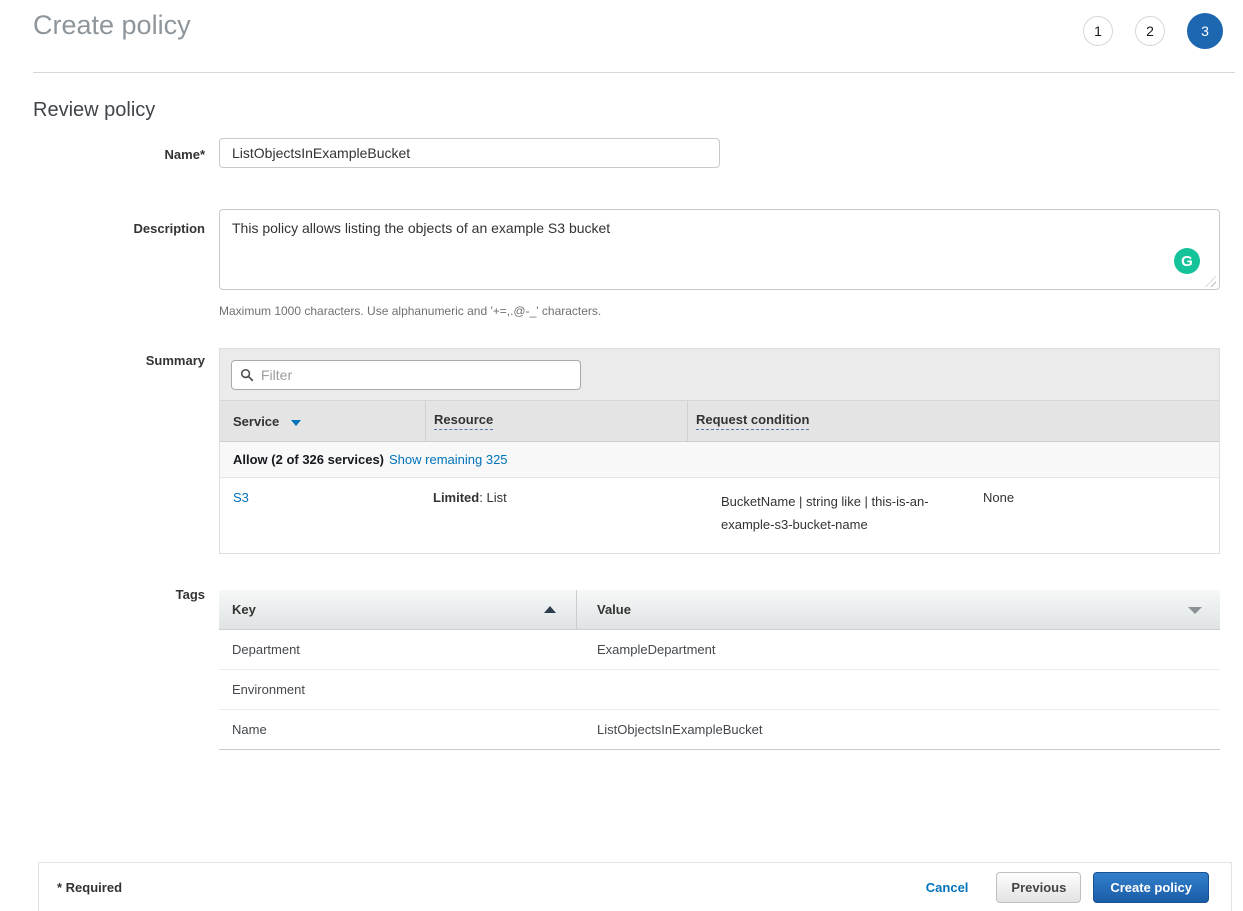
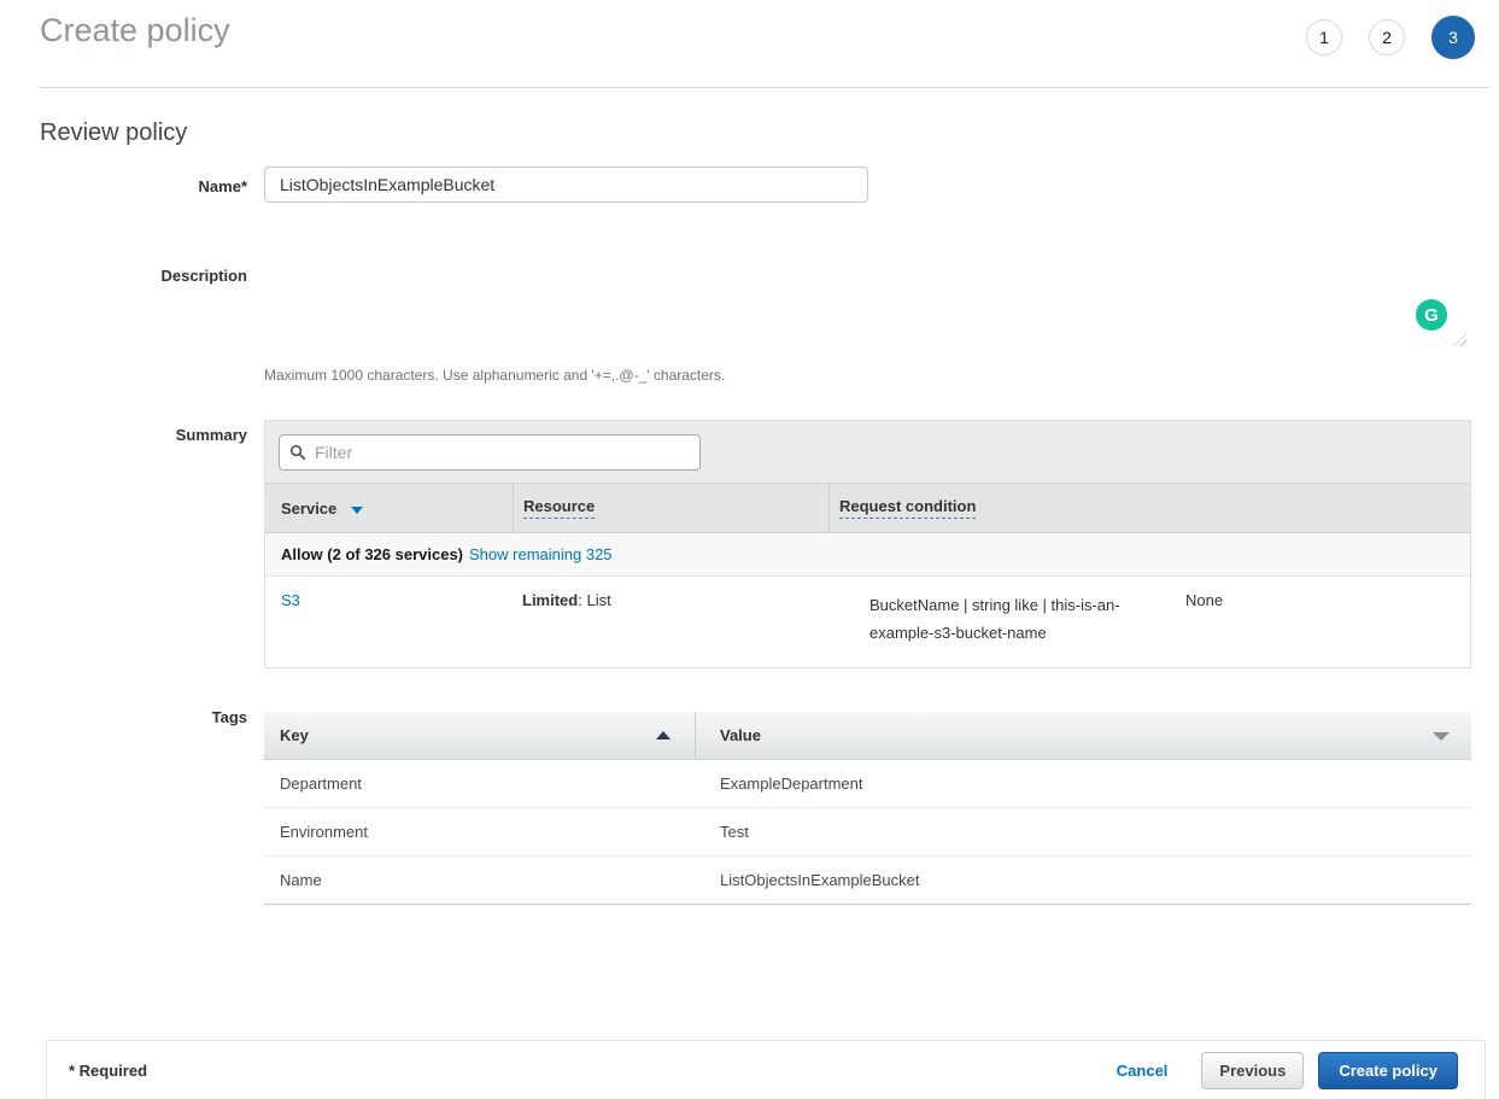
  Create policy
  1
  2
  3
  Review policy
  Name*
  ListObjectsInExampleBucket
  Description
- This policy allows listing the objects of an example S3 bucket
  G
  Maximum 1000 characters. Use alphanumeric and '+=,.@-_' characters.
  Summary
  Filter
  Service
  Resource
  Request condition
  Allow (2 of 326 services)
  Show remaining 325
  S3
  Limited: List
  BucketName | string like | this-is-an-example-s3-bucket-name
  None
  Tags
  Key
  Value
  Department
  ExampleDepartment
  Environment
+ Test
  Name
  ListObjectsInExampleBucket
  * Required
  Cancel
  Previous
  Create policy
